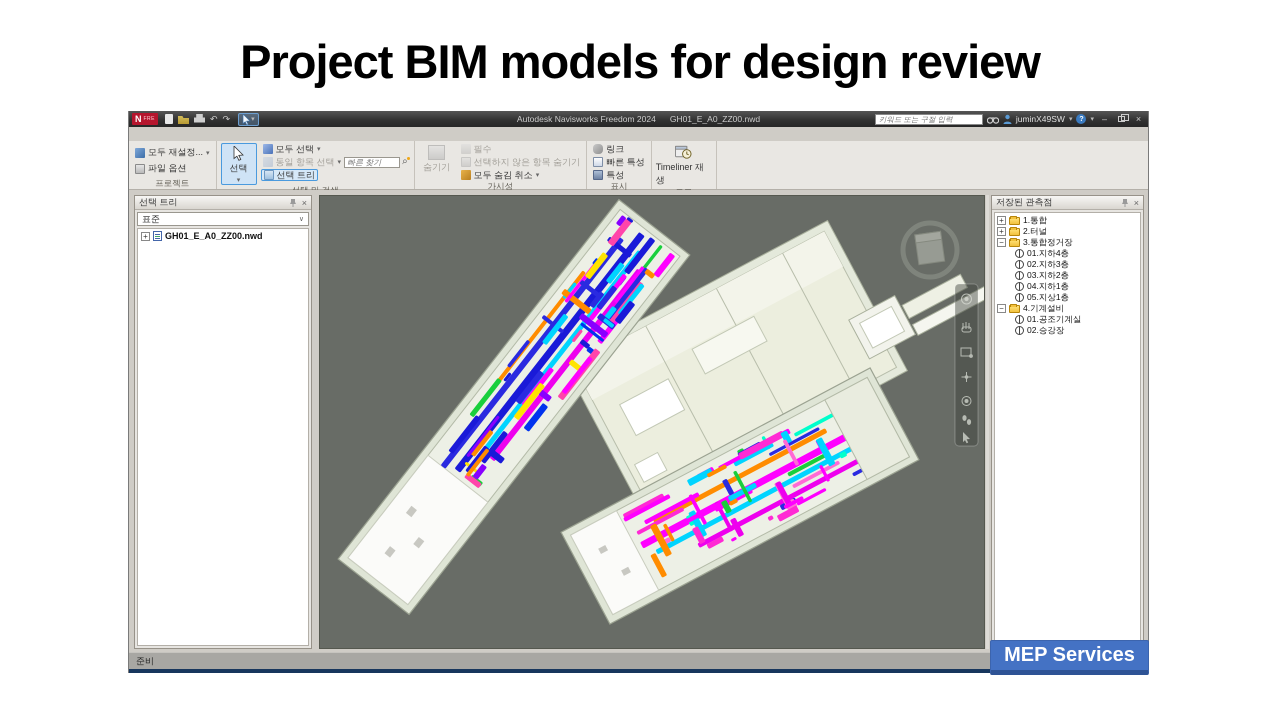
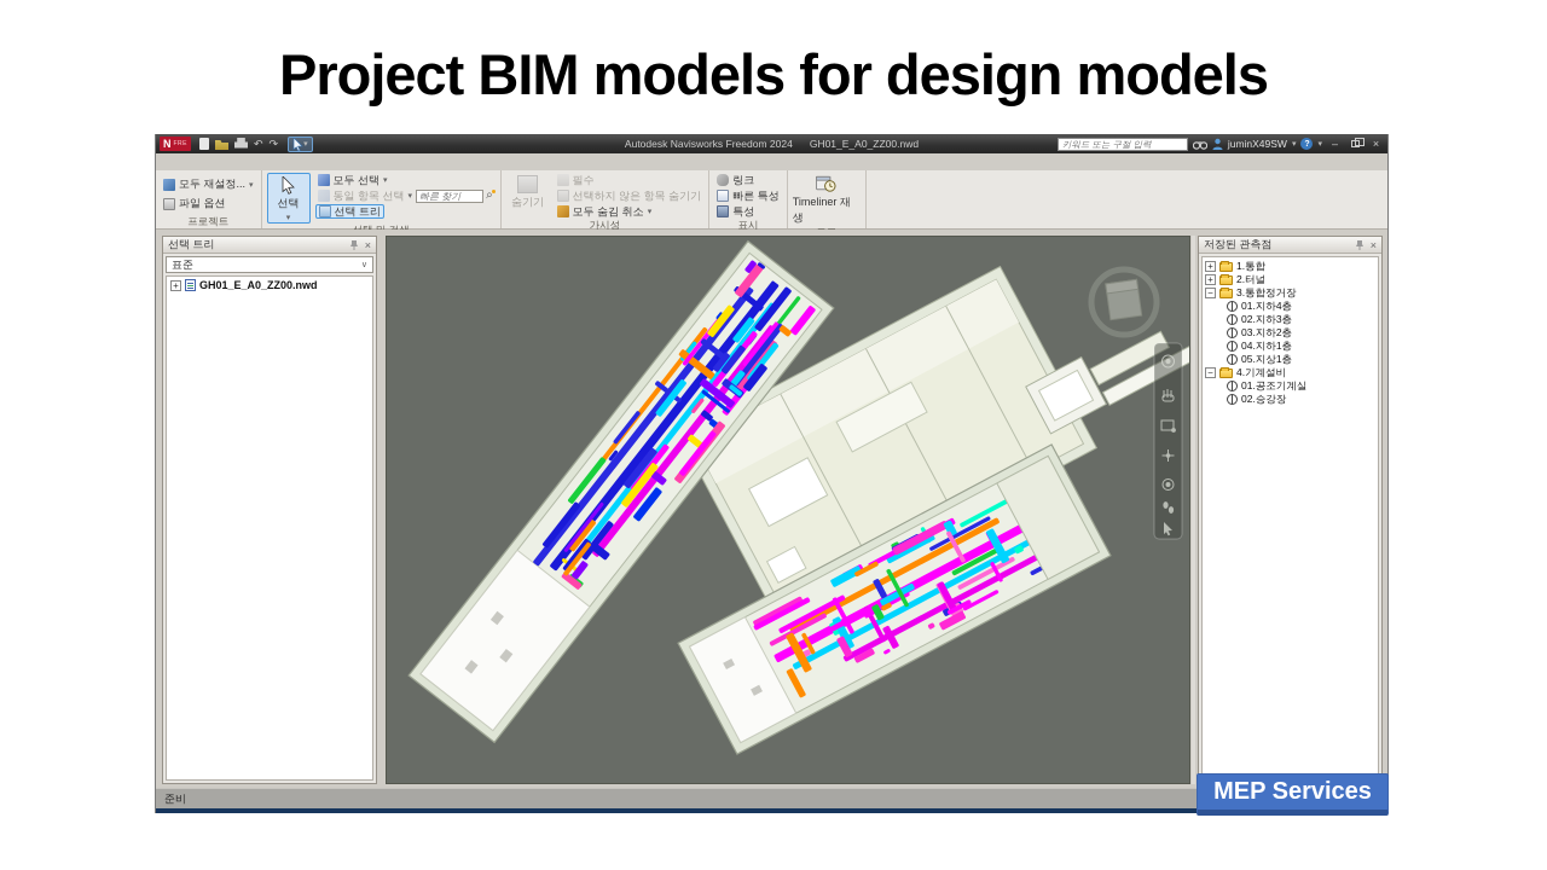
- Project BIM models for design review
+ Project BIM models for design models
  N
  ↶
  ↷
  Autodesk Navisworks Freedom 2024 GH01_E_A0_ZZ00.nwd
  키워드 또는 구절 입력
  juminX49SW
  –
  ×
  모두 재설정...
  파일 옵션
  프로젝트
  선택
  모두 선택
  동일 항목 선택
  빠른 찾기
  ⌕
  선택 트리
  숨기기
  필수
  선택하지 않은 항목 숨기기
  모두 숨김 취소
  가시성
  링크
  빠른 특성
  특성
  표시
  Timeliner 재생
  선택 트리
  ×
  표준
  +
  GH01_E_A0_ZZ00.nwd
  저장된 관측점
  ×
  +
  1.통합
  +
  2.터널
  −
  3.통합정거장
  01.지하4층
  02.지하3층
  03.지하2층
  04.지하1층
  05.지상1층
  −
  4.기계설비
  01.공조기계실
  02.승강장
  준비
  MEP Services
